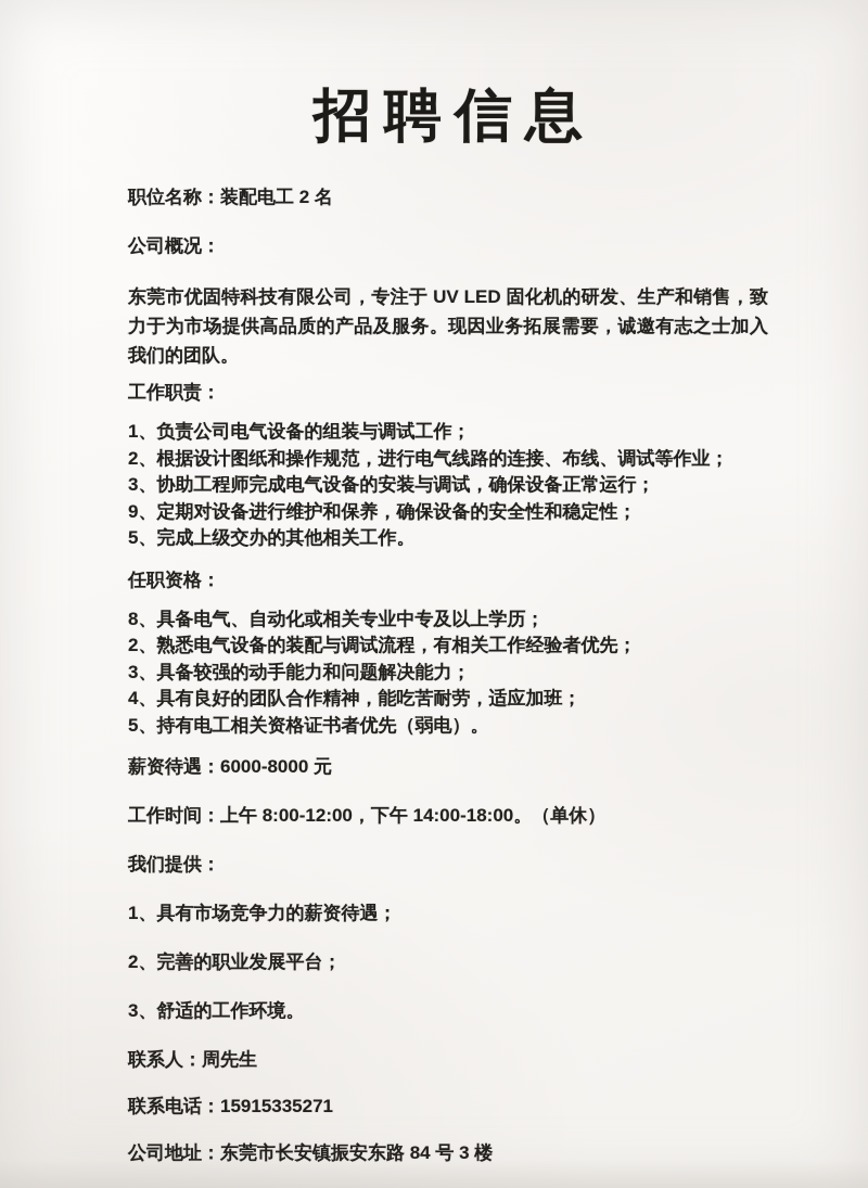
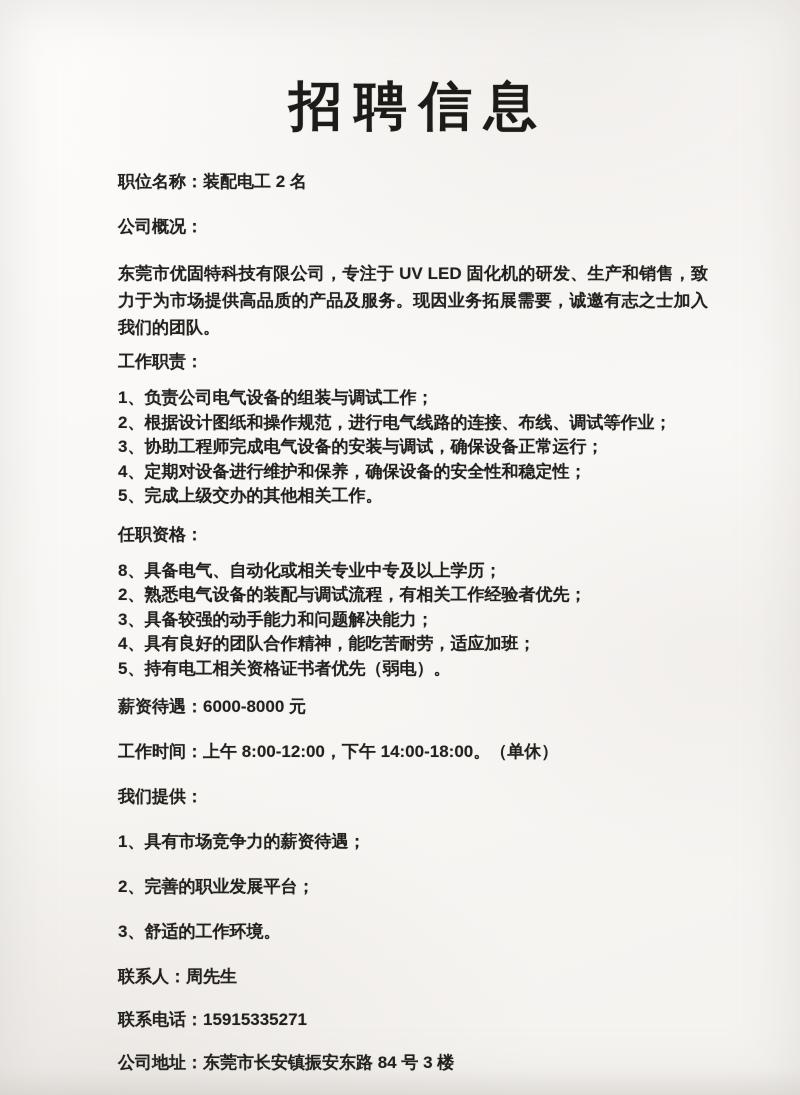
  招聘信息
  职位名称：装配电工 2 名
  公司概况：
  东莞市优固特科技有限公司，专注于 UV LED 固化机的研发、生产和销售，致力于为市场提供高品质的产品及服务。现因业务拓展需要，诚邀有志之士加入我们的团队。
  工作职责：
  1、负责公司电气设备的组装与调试工作；
  2、根据设计图纸和操作规范，进行电气线路的连接、布线、调试等作业；
  3、协助工程师完成电气设备的安装与调试，确保设备正常运行；
- 9、定期对设备进行维护和保养，确保设备的安全性和稳定性；
+ 4、定期对设备进行维护和保养，确保设备的安全性和稳定性；
  5、完成上级交办的其他相关工作。
  任职资格：
  8、具备电气、自动化或相关专业中专及以上学历；
  2、熟悉电气设备的装配与调试流程，有相关工作经验者优先；
  3、具备较强的动手能力和问题解决能力；
  4、具有良好的团队合作精神，能吃苦耐劳，适应加班；
  5、持有电工相关资格证书者优先（弱电）。
  薪资待遇：6000-8000 元
  工作时间：上午 8:00-12:00，下午 14:00-18:00。（单休）
  我们提供：
  1、具有市场竞争力的薪资待遇；
  2、完善的职业发展平台；
  3、舒适的工作环境。
  联系人：周先生
  联系电话：15915335271
  公司地址：东莞市长安镇振安东路 84 号 3 楼
